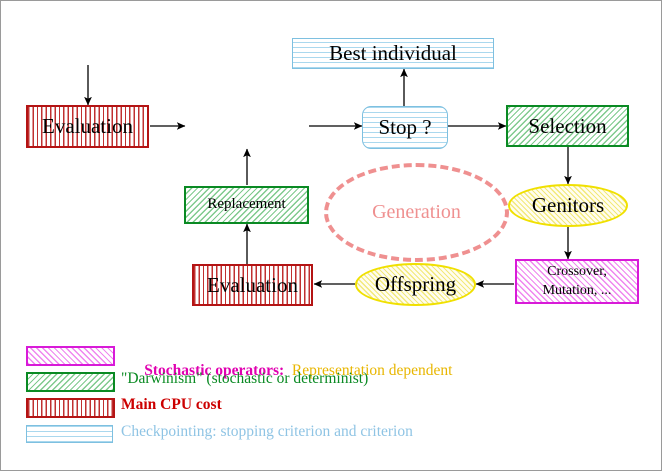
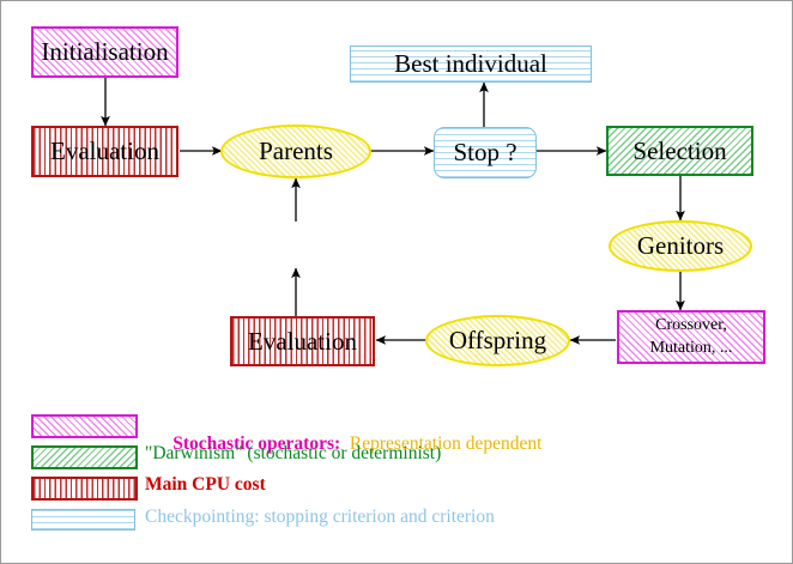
+ Initialisation
  Evaluation
+ Parents
  Best individual
  Stop ?
  Selection
  Genitors
  Crossover,
  Mutation, ...
  Offspring
  Evaluation
- Replacement
- Generation
  Stochastic operators: Representation dependent
  "Darwinism" (stochastic or determinist)
  Main CPU cost
  Checkpointing: stopping criterion and criterion
